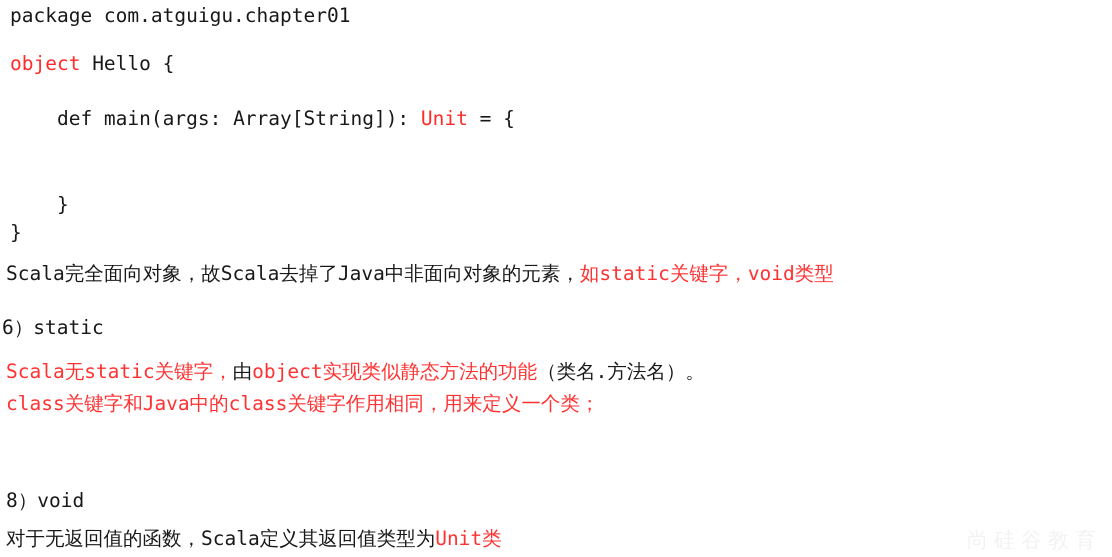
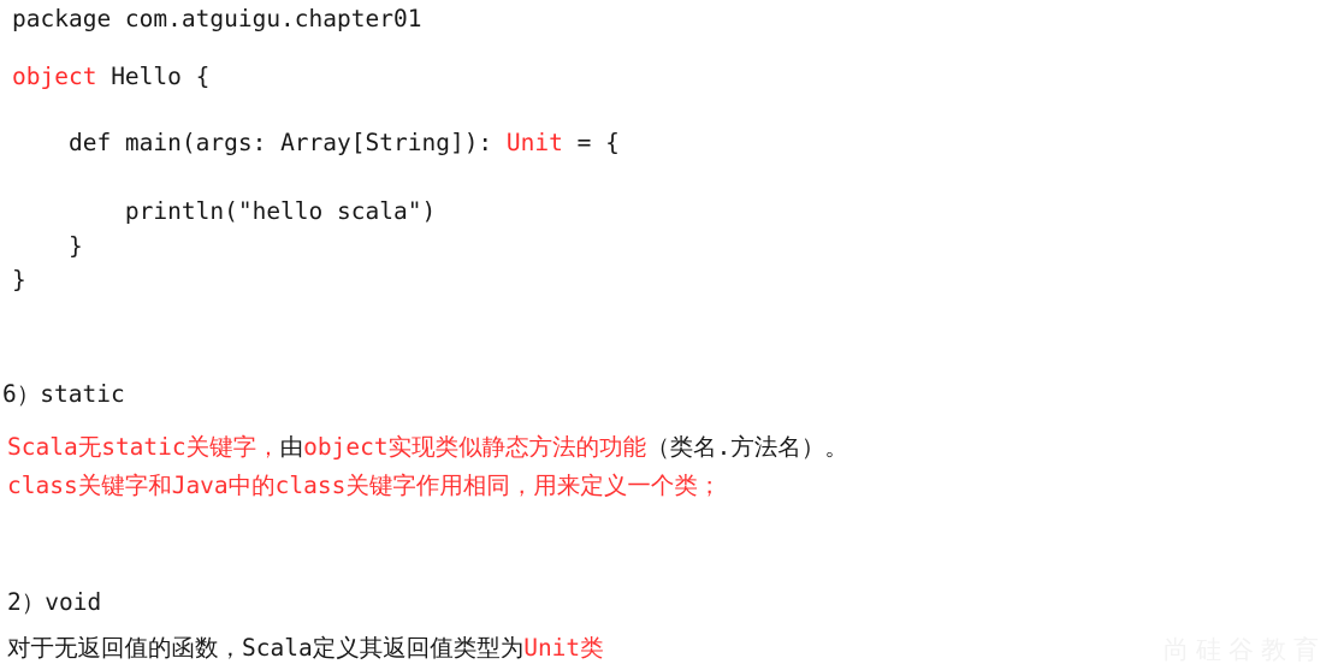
  package com.atguigu.chapter01
  object Hello {
  def main(args: Array[String]): Unit = {
+ println("hello scala")
  }
  }
- Scala完全面向对象，故Scala去掉了Java中非面向对象的元素，如static关键字，void类型
  6）static
  Scala无static关键字，由object实现类似静态方法的功能（类名.方法名）。
  class关键字和Java中的class关键字作用相同，用来定义一个类；
- 8）void
+ 2）void
  对于无返回值的函数，Scala定义其返回值类型为Unit类
